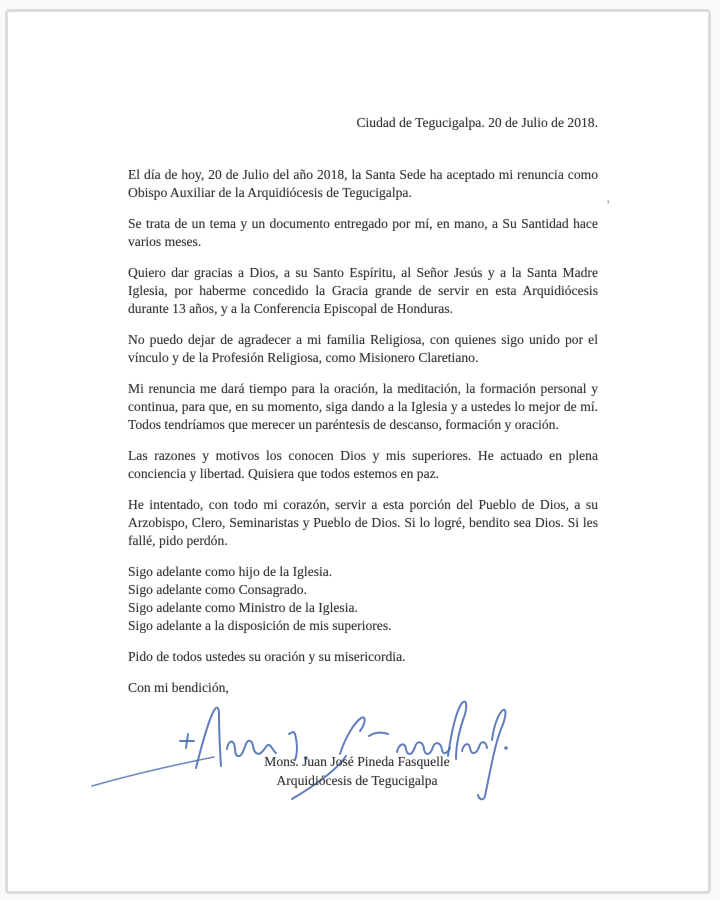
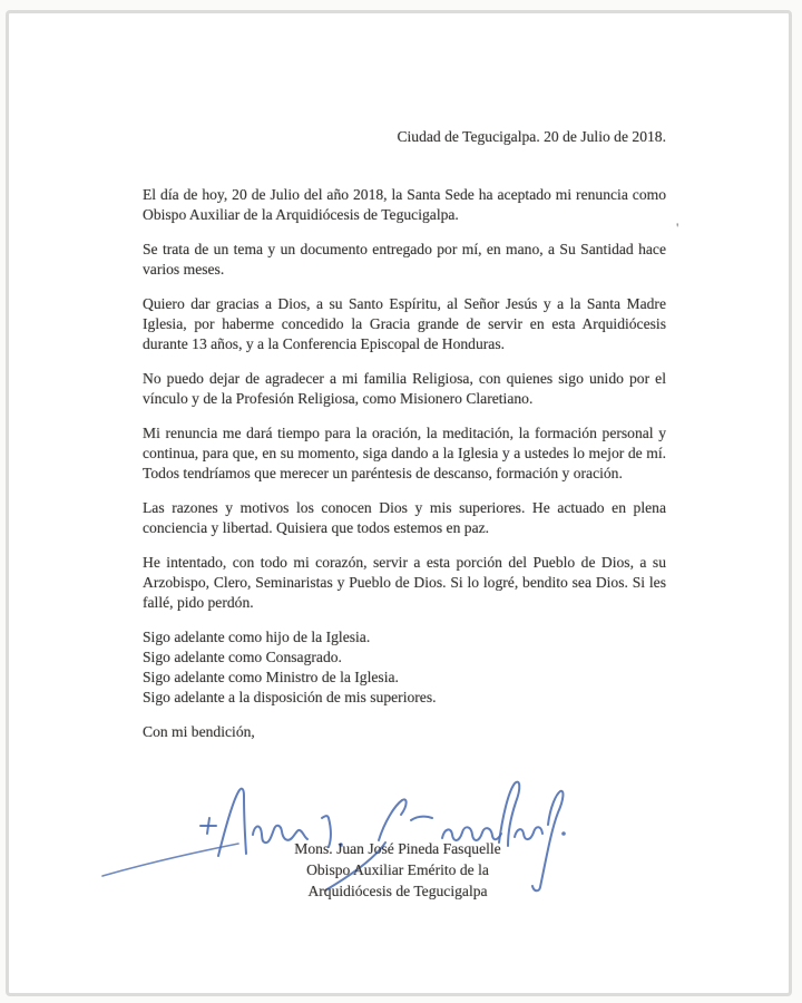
  Ciudad de Tegucigalpa. 20 de Julio de 2018.
  El día de hoy, 20 de Julio del año 2018, la Santa Sede ha aceptado mi renuncia como Obispo Auxiliar de la Arquidiócesis de Tegucigalpa.
  Se trata de un tema y un documento entregado por mí, en mano, a Su Santidad hace varios meses.
  Quiero dar gracias a Dios, a su Santo Espíritu, al Señor Jesús y a la Santa Madre Iglesia, por haberme concedido la Gracia grande de servir en esta Arquidiócesis durante 13 años, y a la Conferencia Episcopal de Honduras.
  No puedo dejar de agradecer a mi familia Religiosa, con quienes sigo unido por el vínculo y de la Profesión Religiosa, como Misionero Claretiano.
  Mi renuncia me dará tiempo para la oración, la meditación, la formación personal y continua, para que, en su momento, siga dando a la Iglesia y a ustedes lo mejor de mí. Todos tendríamos que merecer un paréntesis de descanso, formación y oración.
  Las razones y motivos los conocen Dios y mis superiores. He actuado en plena conciencia y libertad. Quisiera que todos estemos en paz.
  He intentado, con todo mi corazón, servir a esta porción del Pueblo de Dios, a su Arzobispo, Clero, Seminaristas y Pueblo de Dios. Si lo logré, bendito sea Dios. Si les fallé, pido perdón.
  Sigo adelante como hijo de la Iglesia.
  Sigo adelante como Consagrado.
  Sigo adelante como Ministro de la Iglesia.
  Sigo adelante a la disposición de mis superiores.
- Pido de todos ustedes su oración y su misericordia.
  Con mi bendición,
  Mons. Juan José Pineda Fasquelle
+ Obispo Auxiliar Emérito de la
  Arquidiócesis de Tegucigalpa
  '
